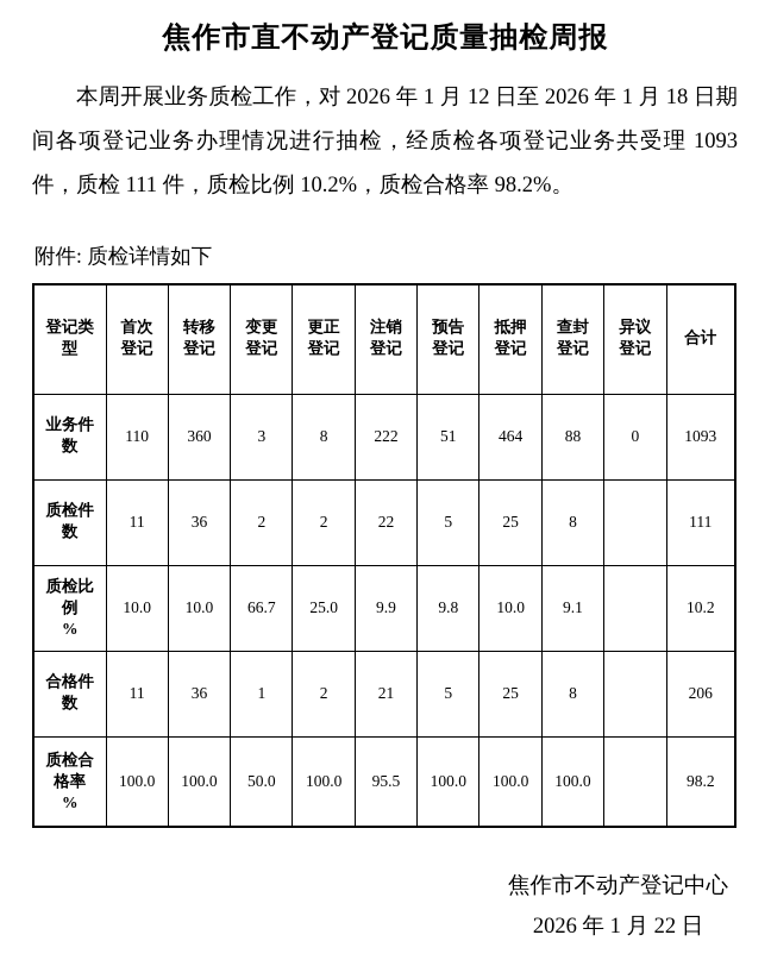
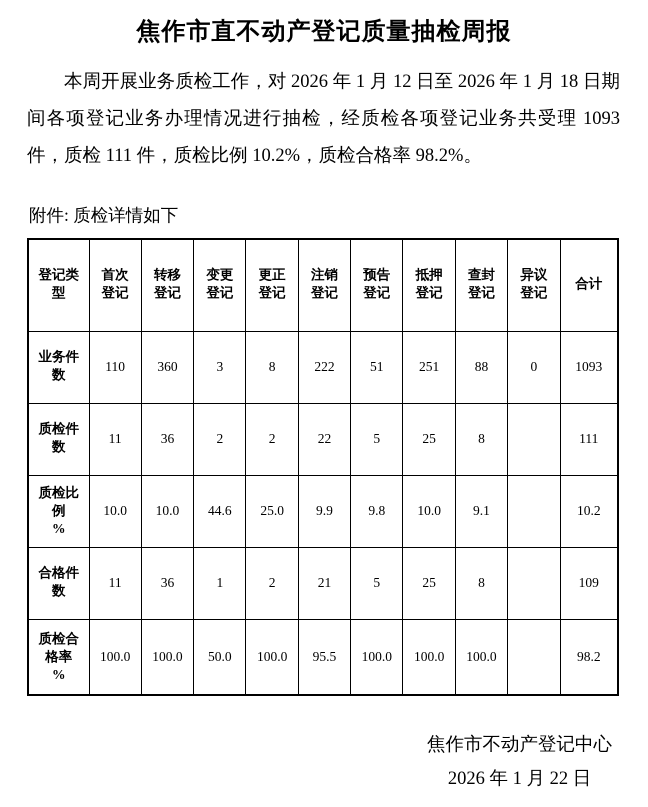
  焦作市直不动产登记质量抽检周报
  本周开展业务质检工作，对 2026 年 1 月 12 日至 2026 年 1 月 18 日期间各项登记业务办理情况进行抽检，经质检各项登记业务共受理 1093 件，质检 111 件，质检比例 10.2%，质检合格率 98.2%。
  附件: 质检详情如下
  登记类 型	首次 登记	转移 登记	变更 登记	更正 登记	注销 登记	预告 登记	抵押 登记	查封 登记	异议 登记	合计
- 业务件 数	110	360	3	8	222	51	464	88	0	1093
+ 业务件 数	110	360	3	8	222	51	251	88	0	1093
  质检件 数	11	36	2	2	22	5	25	8		111
- 质检比 例 %	10.0	10.0	66.7	25.0	9.9	9.8	10.0	9.1		10.2
+ 质检比 例 %	10.0	10.0	44.6	25.0	9.9	9.8	10.0	9.1		10.2
- 合格件 数	11	36	1	2	21	5	25	8		206
+ 合格件 数	11	36	1	2	21	5	25	8		109
  质检合 格率 %	100.0	100.0	50.0	100.0	95.5	100.0	100.0	100.0		98.2
  焦作市不动产登记中心
  2026 年 1 月 22 日
